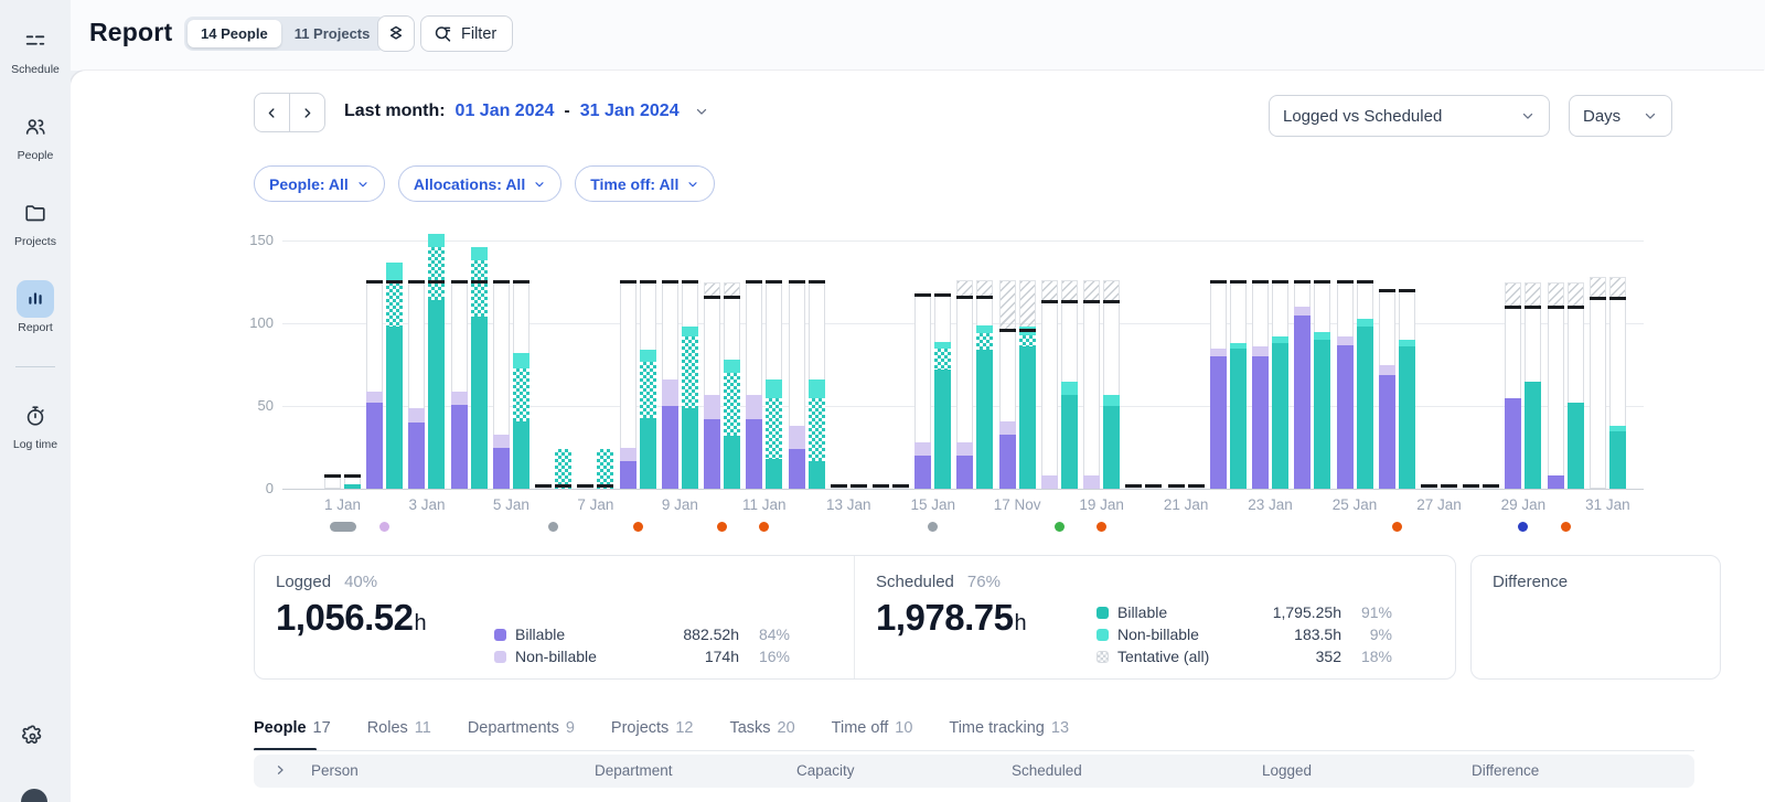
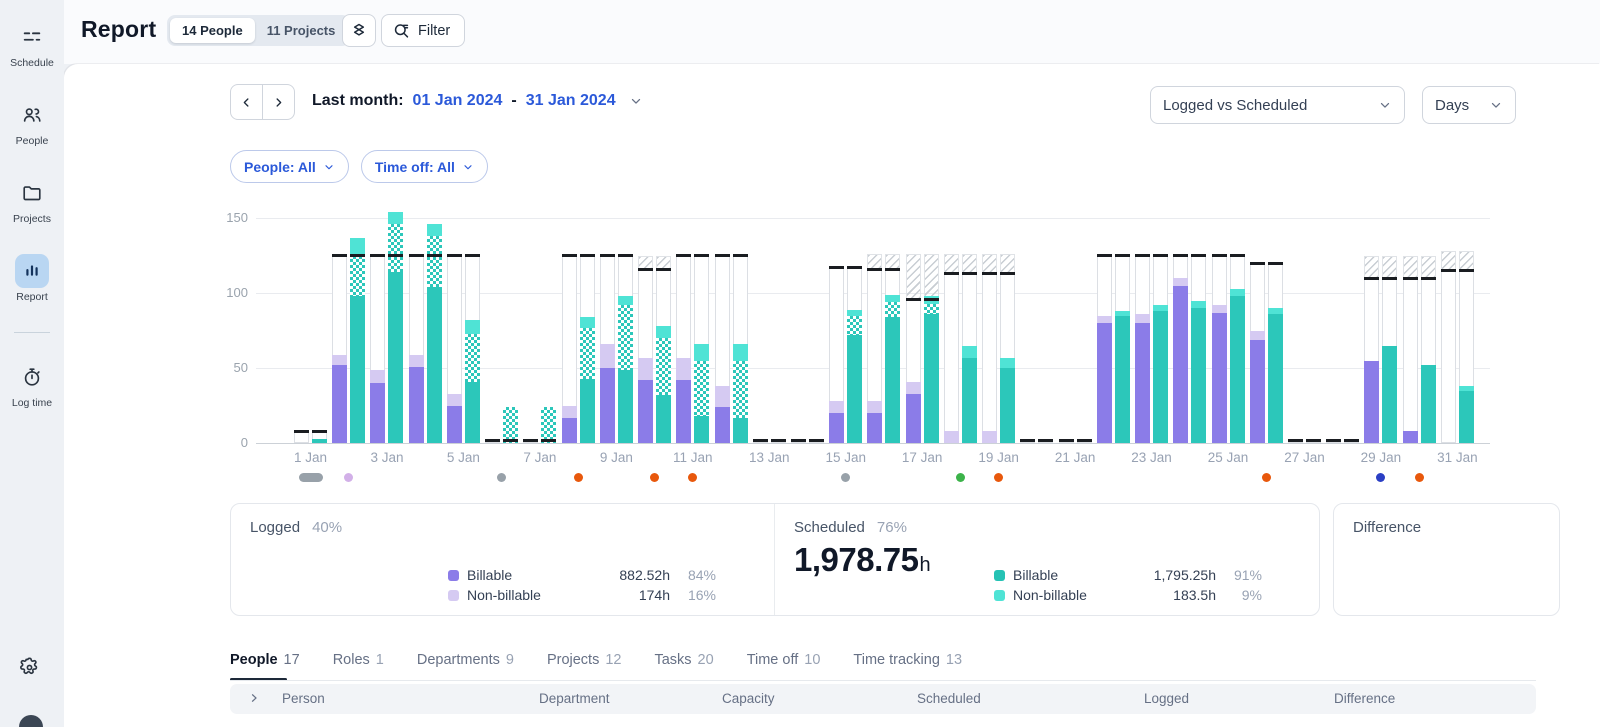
  Schedule
  People
  Projects
  Report
  Log time
  Report
  14 People
  11 Projects
  Filter
  Last month:
  01 Jan 2024
  -
  31 Jan 2024
  Logged vs Scheduled
  Days
  People: All
- Allocations: All
  Time off: All
  0
  50
  100
  150
  1 Jan
  3 Jan
  5 Jan
  7 Jan
  9 Jan
  11 Jan
  13 Jan
  15 Jan
- 17 Nov
+ 17 Jan
  19 Jan
  21 Jan
  23 Jan
  25 Jan
  27 Jan
  29 Jan
  31 Jan
  Logged
  40%
- 1,056.52h
  Billable
  882.52h
  84%
  Non-billable
  174h
  16%
  Scheduled
  76%
  1,978.75h
  Billable
  1,795.25h
  91%
  Non-billable
  183.5h
  9%
- Tentative (all)
- 352
- 18%
  Difference
  People
  17
  Roles
- 11
+ 1
  Departments
  9
  Projects
  12
  Tasks
  20
  Time off
  10
  Time tracking
  13
  Person
  Department
  Capacity
  Scheduled
  Logged
  Difference
